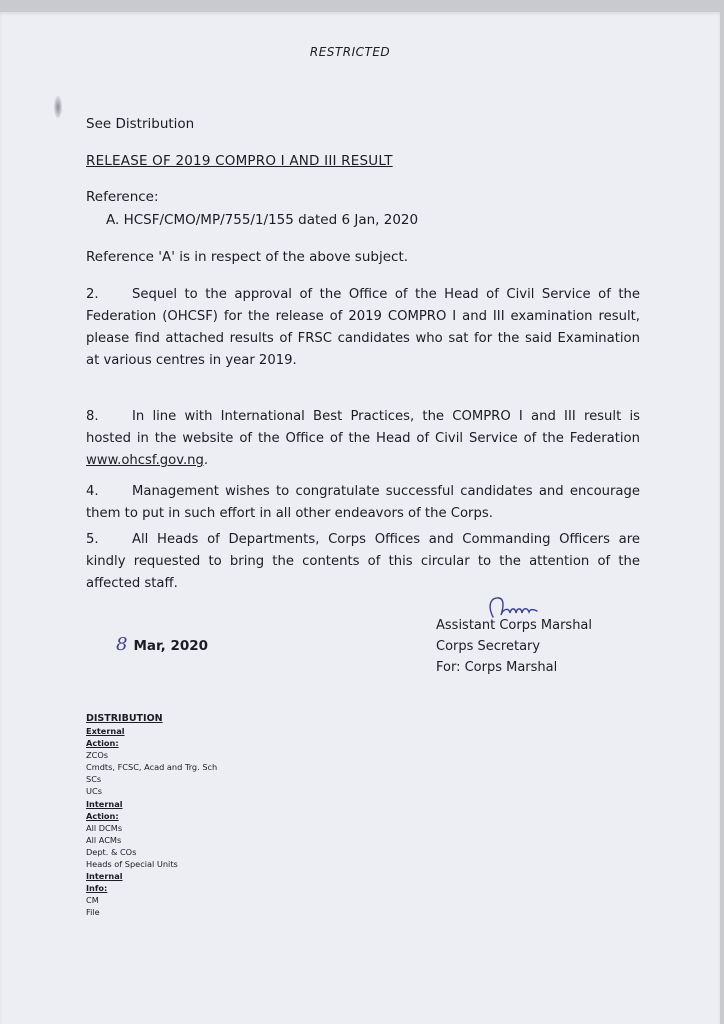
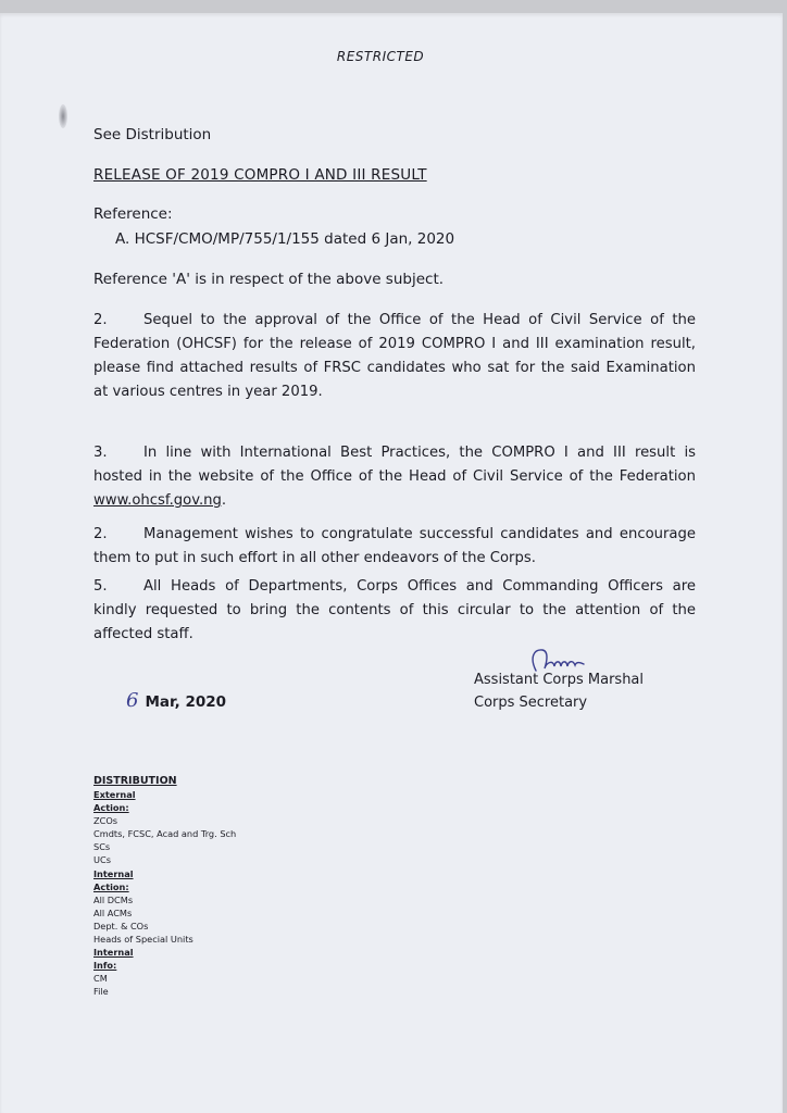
  RESTRICTED
  See Distribution
  RELEASE OF 2019 COMPRO I AND III RESULT
  Reference:
  A. HCSF/CMO/MP/755/1/155 dated 6 Jan, 2020
  Reference 'A' is in respect of the above subject.
  2. Sequel to the approval of the Office of the Head of Civil Service of the Federation (OHCSF) for the release of 2019 COMPRO I and III examination result, please find attached results of FRSC candidates who sat for the said Examination at various centres in year 2019.
- 8. In line with International Best Practices, the COMPRO I and III result is hosted in the website of the Office of the Head of Civil Service of the Federation www.ohcsf.gov.ng.
+ 3. In line with International Best Practices, the COMPRO I and III result is hosted in the website of the Office of the Head of Civil Service of the Federation www.ohcsf.gov.ng.
- 4. Management wishes to congratulate successful candidates and encourage them to put in such effort in all other endeavors of the Corps.
+ 2. Management wishes to congratulate successful candidates and encourage them to put in such effort in all other endeavors of the Corps.
  5. All Heads of Departments, Corps Offices and Commanding Officers are kindly requested to bring the contents of this circular to the attention of the affected staff.
- 8 Mar, 2020
+ 6 Mar, 2020
  Assistant Corps Marshal
  Corps Secretary
- For: Corps Marshal
  DISTRIBUTION
  External
  Action:
  ZCOs
  Cmdts, FCSC, Acad and Trg. Sch
  SCs
  UCs
  Internal
  Action:
  All DCMs
  All ACMs
  Dept. & COs
  Heads of Special Units
  Internal
  Info:
  CM
  File
